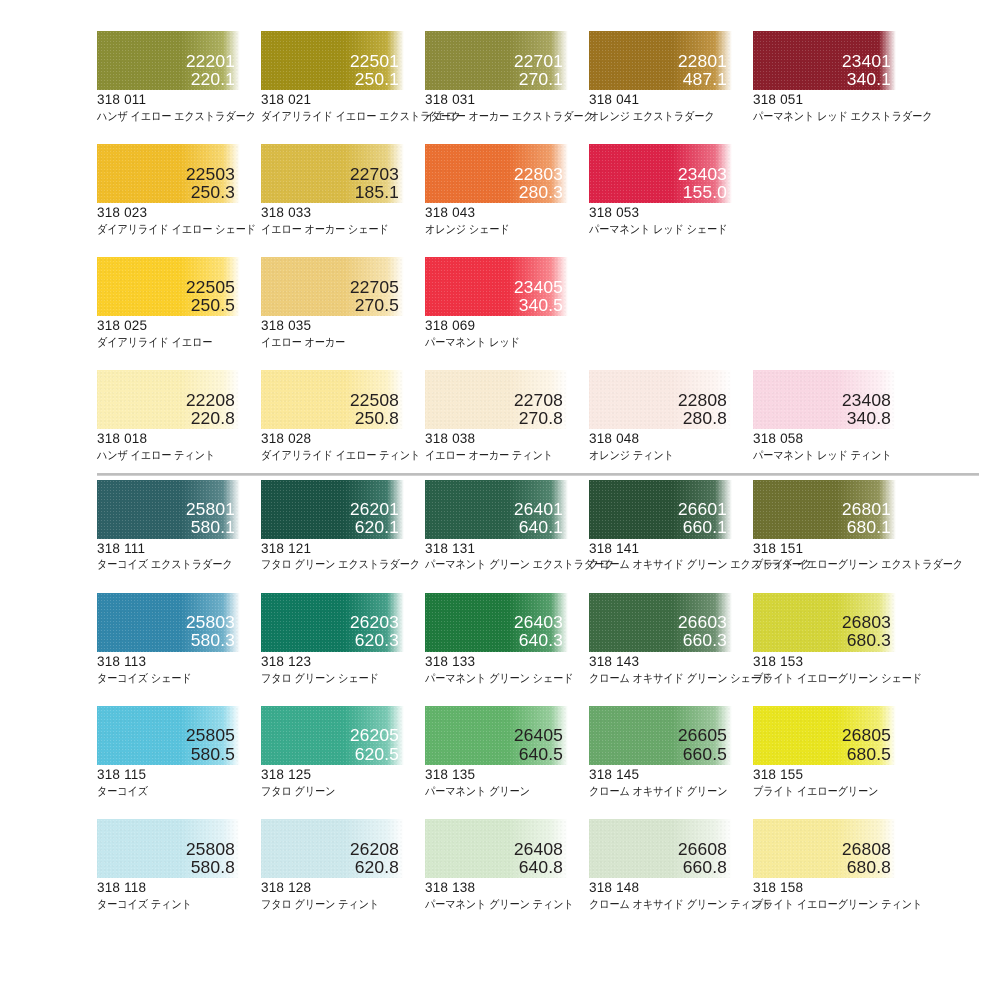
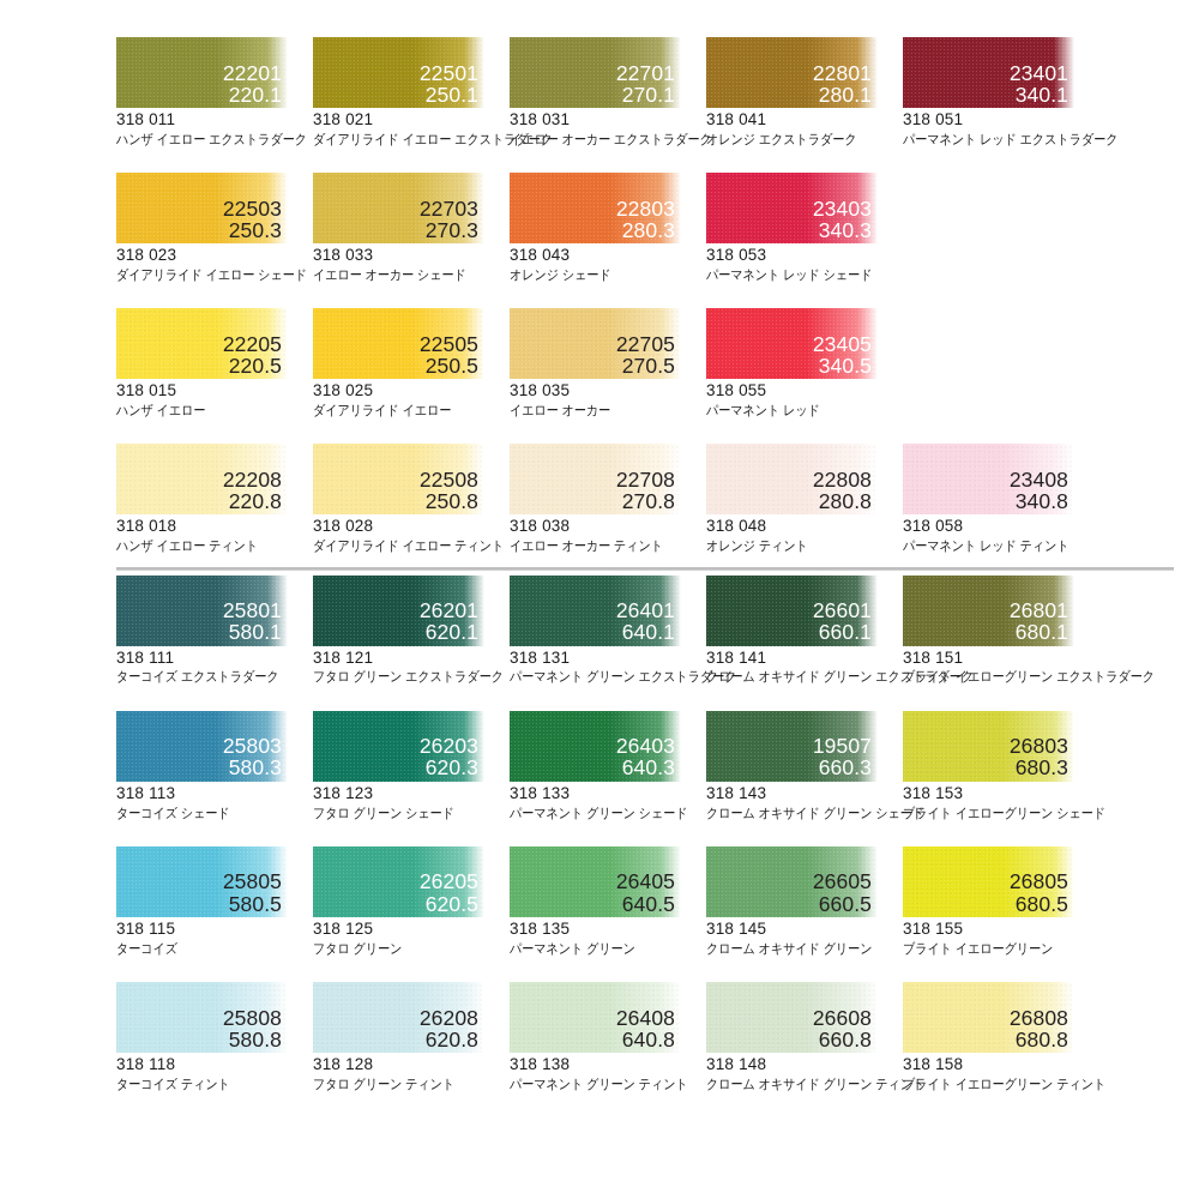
  22201
  220.1
  318 011
  ハンザ イエロー エクストラダーク
  22501
  250.1
  318 021
  ダイアリライド イエロー エクスト
  22701
  270.1
  318 031
  イエロー オーカー エクストラダー
  22801
- 487.1
+ 280.1
  318 041
  オレンジ エクストラダーク
  23401
  340.1
  318 051
  パーマネント レッド エクストラダーク
  22503
  250.3
  318 023
  ダイアリライド イエロー シェード
  22703
- 185.1
+ 270.3
  318 033
  イエロー オーカー シェード
  22803
  280.3
  318 043
  オレンジ シェード
  23403
- 155.0
+ 340.3
  318 053
  パーマネント レッド シェード
+ 22205
+ 220.5
+ 318 015
+ ハンザ イエロー
  22505
  250.5
  318 025
  ダイアリライド イエロー
  22705
  270.5
  318 035
  イエロー オーカー
  23405
  340.5
- 318 069
+ 318 055
  パーマネント レッド
  22208
  220.8
  318 018
  ハンザ イエロー ティント
  22508
  250.8
  318 028
  ダイアリライド イエロー ティント
  22708
  270.8
  318 038
  イエロー オーカー ティント
  22808
  280.8
  318 048
  オレンジ ティント
  23408
  340.8
  318 058
  パーマネント レッド ティント
  25801
  580.1
  318 111
  ターコイズ エクストラダーク
  26201
  620.1
  318 121
  フタロ グリーン エクストラダーク
  26401
  640.1
  318 131
  パーマネント グリーン エクストラ
  26601
  660.1
  318 141
  クローム オキサイド グリーン エク
  26801
  680.1
  318 151
  ブライト イエローグリーン エクストラダーク
  25803
  580.3
  318 113
  ターコイズ シェード
  26203
  620.3
  318 123
  フタロ グリーン シェード
  26403
  640.3
  318 133
  パーマネント グリーン シェード
- 26603
+ 19507
  660.3
  318 143
  クローム オキサイド グリーン シェ
  26803
  680.3
  318 153
  ブライト イエローグリーン シェード
  25805
  580.5
  318 115
  ターコイズ
  26205
  620.5
  318 125
  フタロ グリーン
  26405
  640.5
  318 135
  パーマネント グリーン
  26605
  660.5
  318 145
  クローム オキサイド グリーン
  26805
  680.5
  318 155
  ブライト イエローグリーン
  25808
  580.8
  318 118
  ターコイズ ティント
  26208
  620.8
  318 128
  フタロ グリーン ティント
  26408
  640.8
  318 138
  パーマネント グリーン ティント
  26608
  660.8
  318 148
  クローム オキサイド グリーン ティ
  26808
  680.8
  318 158
  ブライト イエローグリーン ティント
